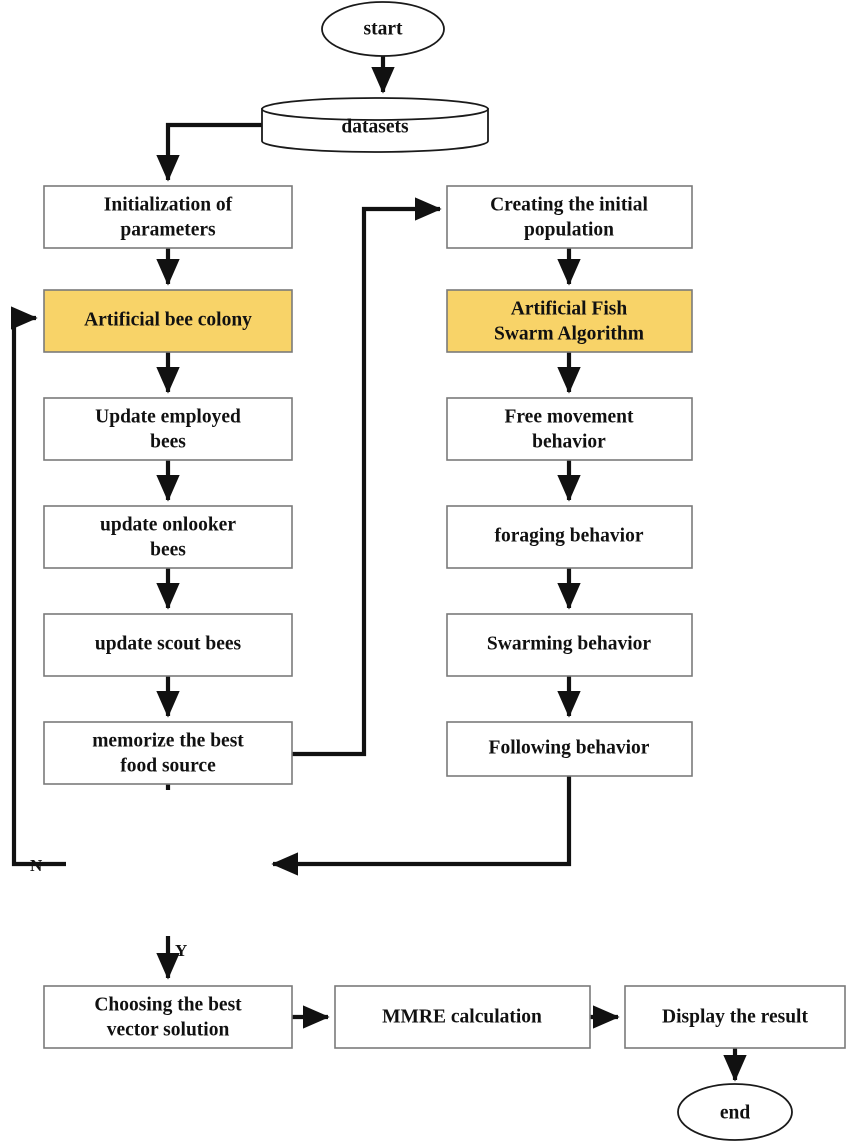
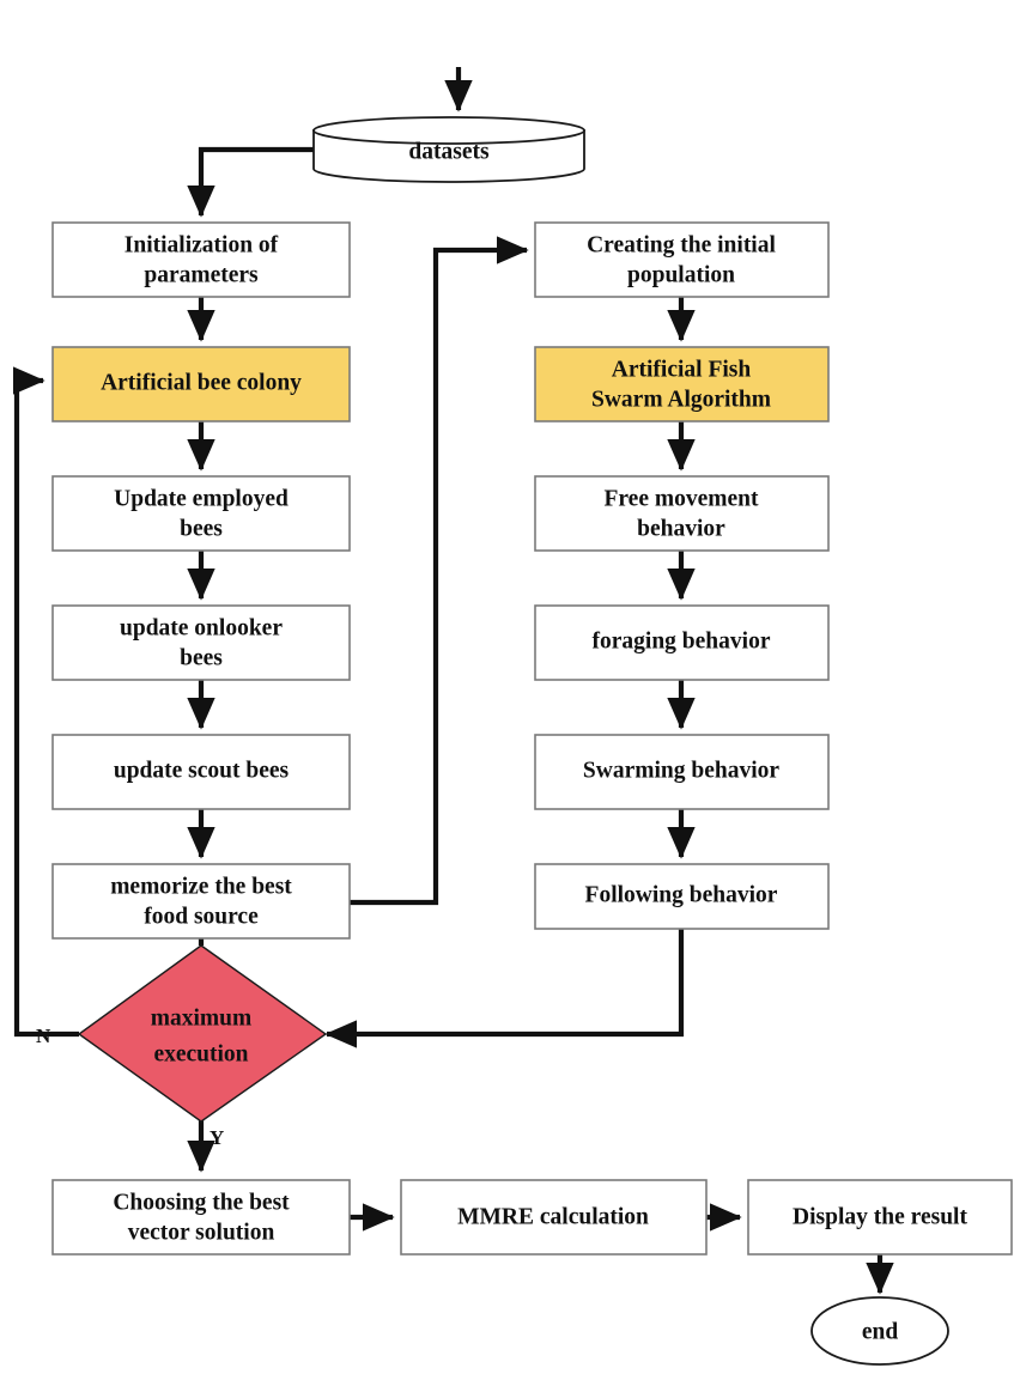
  N
  Y
- start
  datasets
  Initialization of
  parameters
  Artificial bee colony
  Update employed
  bees
  update onlooker
  bees
  update scout bees
  memorize the best
  food source
  Creating the initial
  population
  Artificial Fish
  Swarm Algorithm
  Free movement
  behavior
  foraging behavior
  Swarming behavior
  Following behavior
+ maximum
+ execution
  Choosing the best
  vector solution
  MMRE calculation
  Display the result
  end
